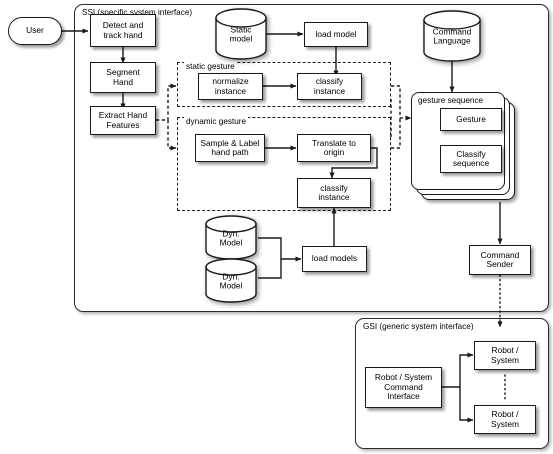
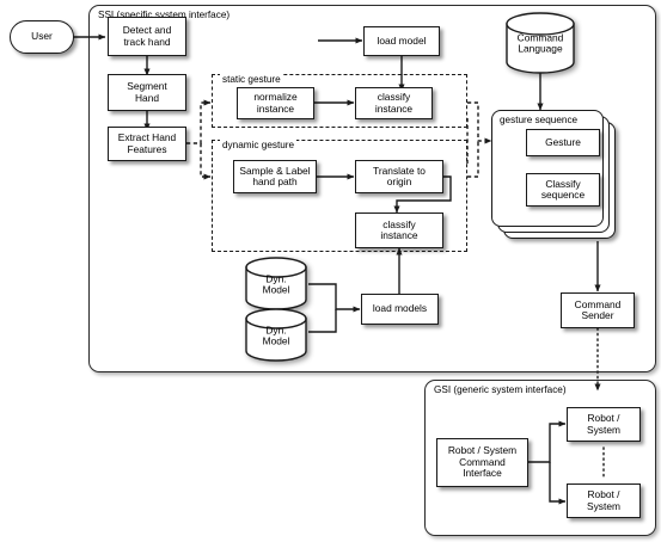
  SSI (specific system interface)
  GSI (generic system interface)
  static gesture
  dynamic gesture
- Static
- model
  Dyn.
  Model
  Dyn.
  Model
  Command
  Language
  gesture sequence
  User
  Detect and
  track hand
  Segment
  Hand
  Extract Hand
  Features
  load model
  normalize
  instance
  classify
  instance
  Sample & Label
  hand path
  Translate to
  origin
  classify
  instance
  load models
  Gesture
  Classify
  sequence
  Command
  Sender
  Robot / System
  Command
  Interface
  Robot /
  System
  Robot /
  System
